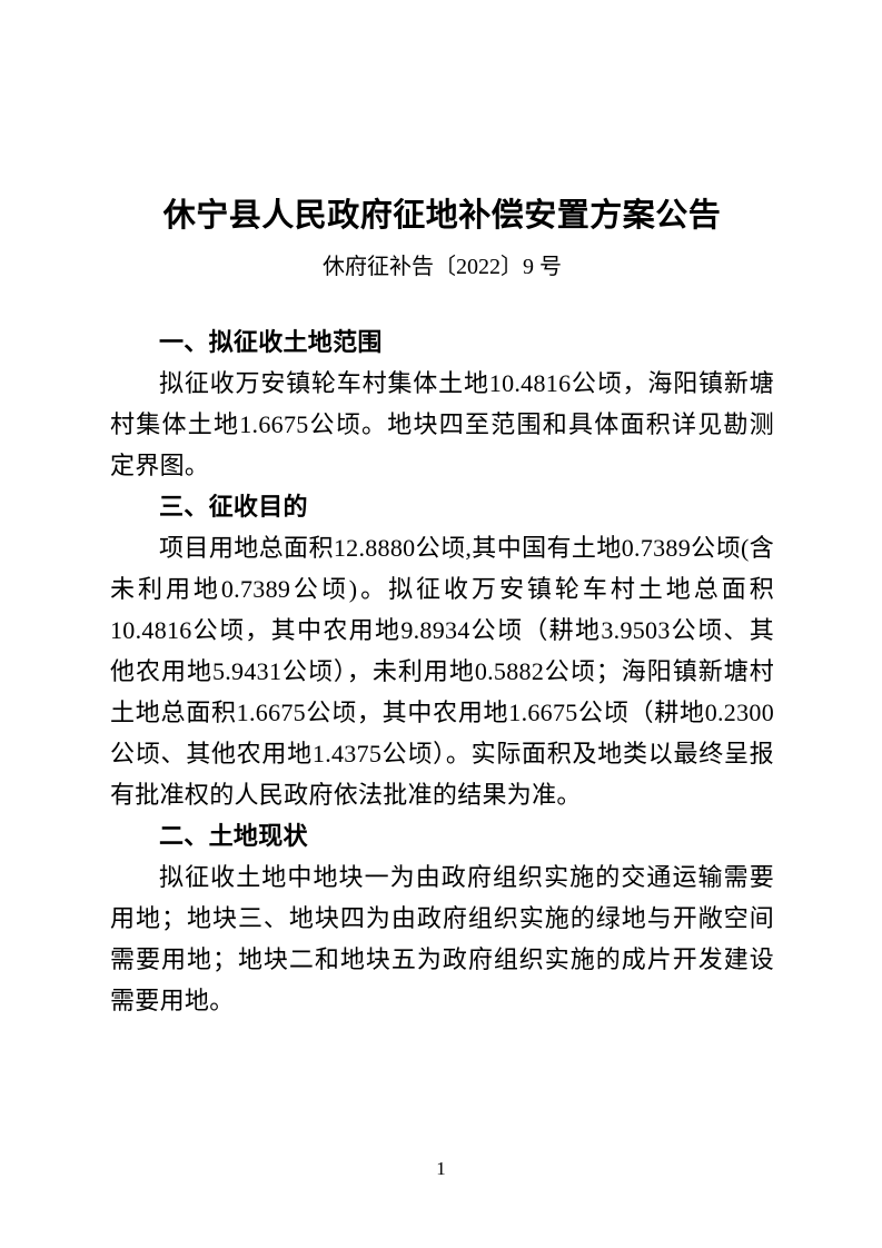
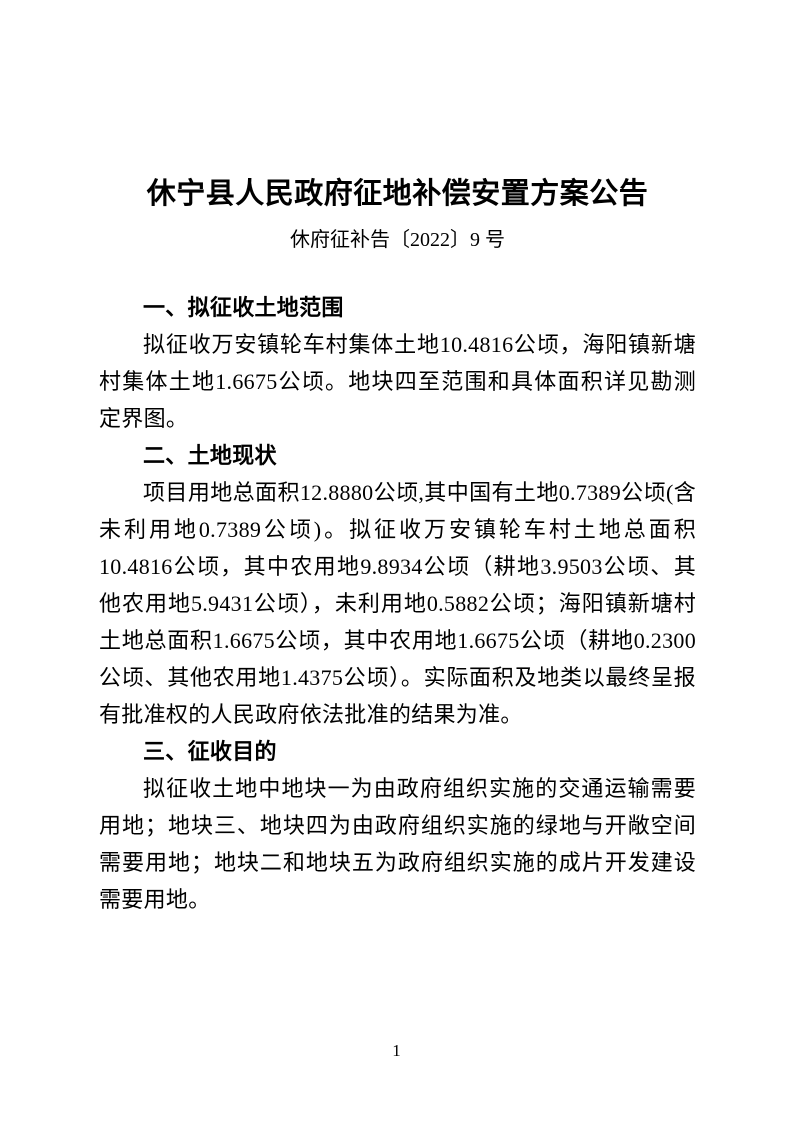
  休宁县人民政府征地补偿安置方案公告
  休府征补告〔2022〕9 号
  一、拟征收土地范围
  拟征收万安镇轮车村集体土地10.4816公顷，海阳镇新塘村集体土地1.6675公顷。地块四至范围和具体面积详见勘测定界图。
- 三、征收目的
+ 二、土地现状
  项目用地总面积12.8880公顷,其中国有土地0.7389公顷(含未利用地0.7389公顷)。拟征收万安镇轮车村土地总面积10.4816公顷，其中农用地9.8934公顷（耕地3.9503公顷、其他农用地5.9431公顷），未利用地0.5882公顷；海阳镇新塘村土地总面积1.6675公顷，其中农用地1.6675公顷（耕地0.2300公顷、其他农用地1.4375公顷）。实际面积及地类以最终呈报有批准权的人民政府依法批准的结果为准。
- 二、土地现状
+ 三、征收目的
  拟征收土地中地块一为由政府组织实施的交通运输需要用地；地块三、地块四为由政府组织实施的绿地与开敞空间需要用地；地块二和地块五为政府组织实施的成片开发建设需要用地。
  1
